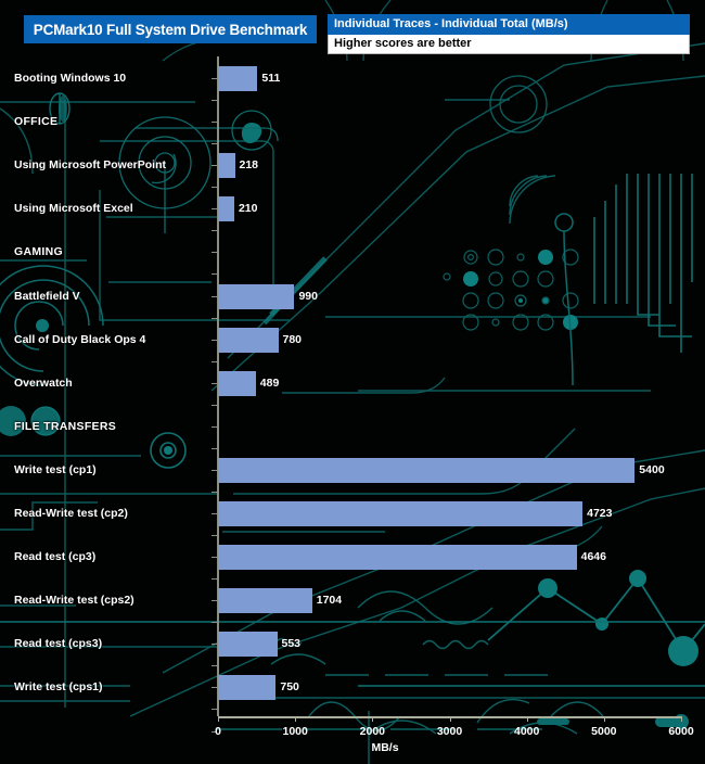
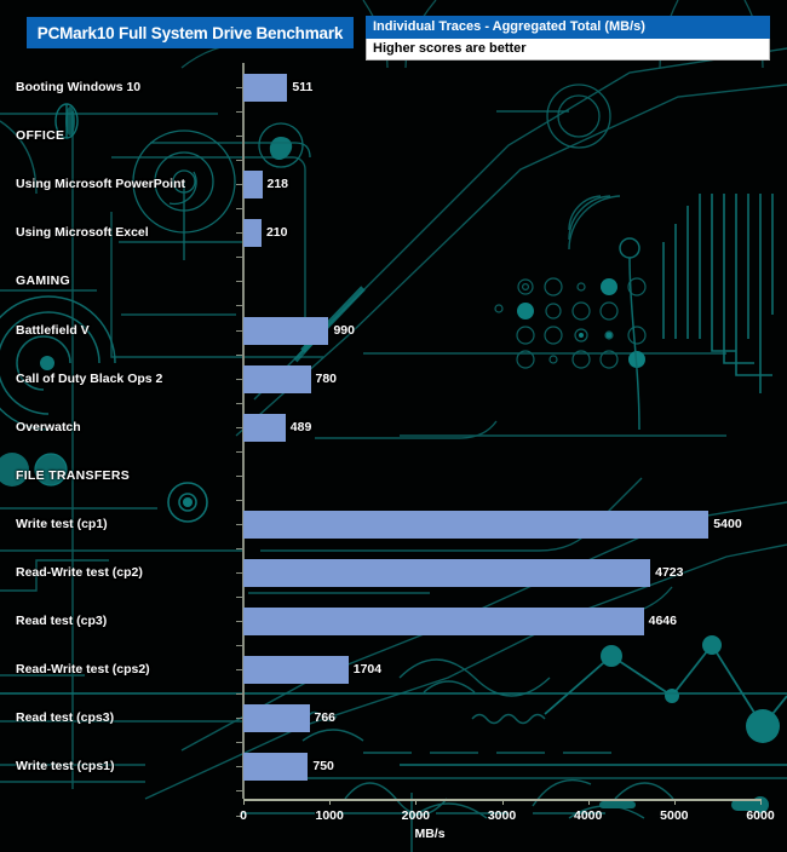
  PCMark10 Full System Drive Benchmark
- Individual Traces - Individual Total (MB/s)
+ Individual Traces - Aggregated Total (MB/s)
  Higher scores are better
  Booting Windows 10
  511
  OFFICE
  Using Microsoft PowerPoint
  218
  Using Microsoft Excel
  210
  GAMING
  Battlefield V
  990
- Call of Duty Black Ops 4
+ Call of Duty Black Ops 2
  780
  Overwatch
  489
  FILE TRANSFERS
  Write test (cp1)
  5400
  Read-Write test (cp2)
  4723
  Read test (cp3)
  4646
  Read-Write test (cps2)
  1704
  Read test (cps3)
- 553
+ 766
  Write test (cps1)
  750
  0
  1000
  2000
  3000
  4000
  5000
  6000
  MB/s
